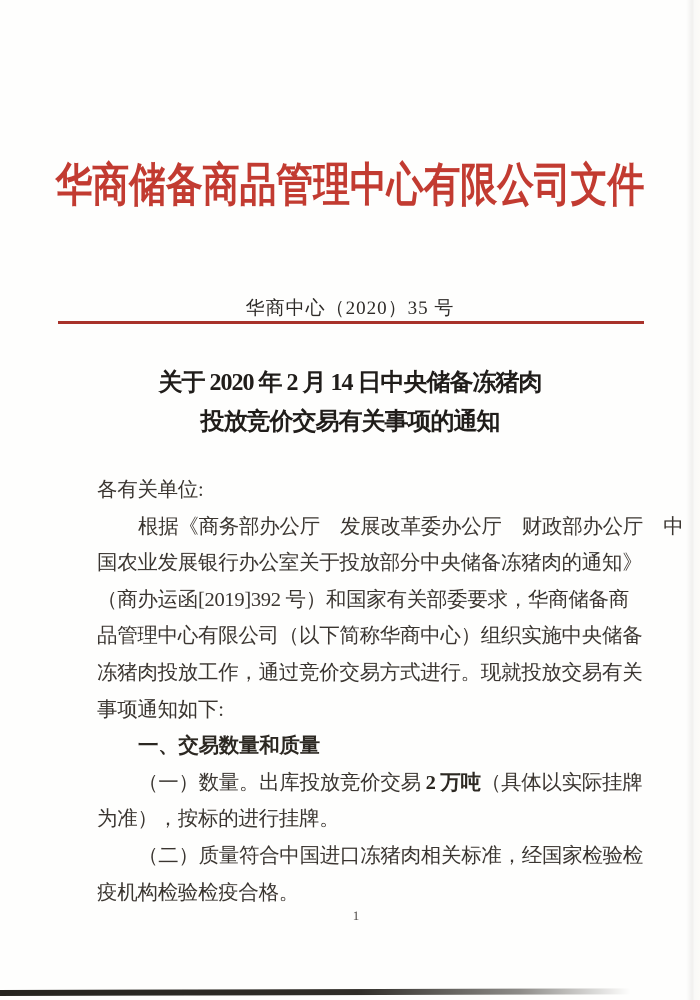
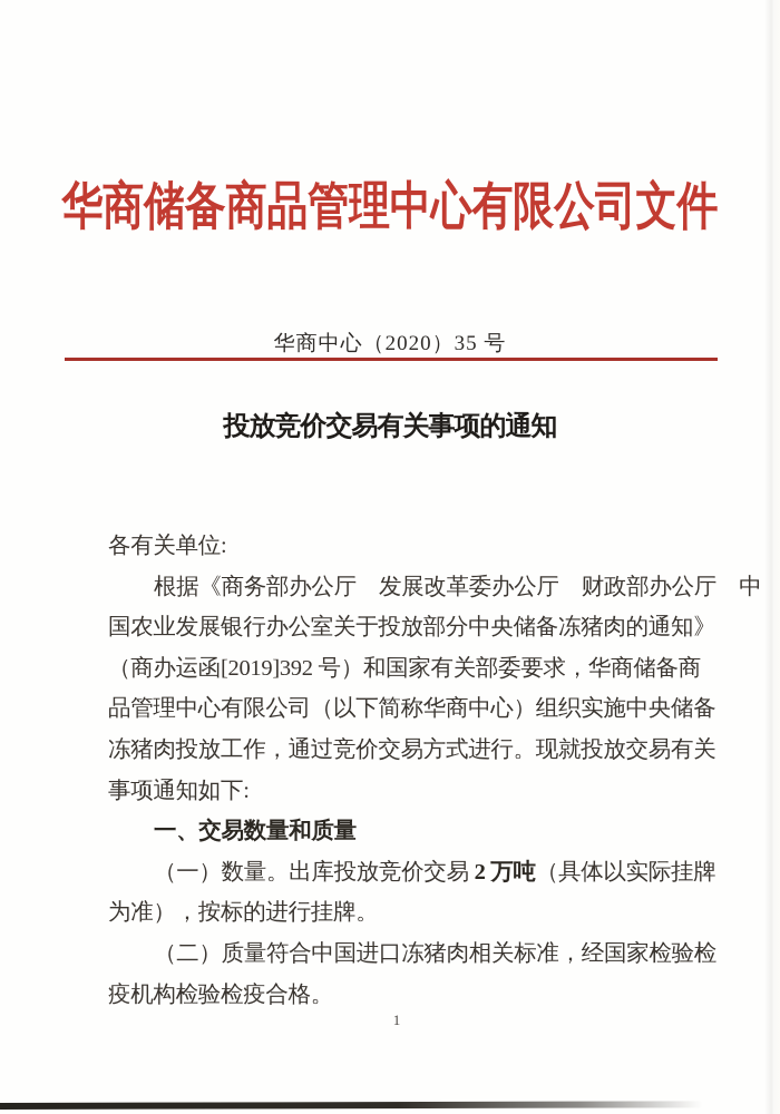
  华商储备商品管理中心有限公司文件
  华商中心（2020）35 号
- 关于 2020 年 2 月 14 日中央储备冻猪肉
  投放竞价交易有关事项的通知
  各有关单位:
  根据《商务部办公厅 发展改革委办公厅 财政部办公厅 中
  国农业发展银行办公室关于投放部分中央储备冻猪肉的通知》
  （商办运函[2019]392 号）和国家有关部委要求，华商储备商
  品管理中心有限公司（以下简称华商中心）组织实施中央储备
  冻猪肉投放工作，通过竞价交易方式进行。现就投放交易有关
  事项通知如下:
  一、交易数量和质量
  （一）数量。出库投放竞价交易 2 万吨（具体以实际挂牌
  为准），按标的进行挂牌。
  （二）质量符合中国进口冻猪肉相关标准，经国家检验检
  疫机构检验检疫合格。
  1
